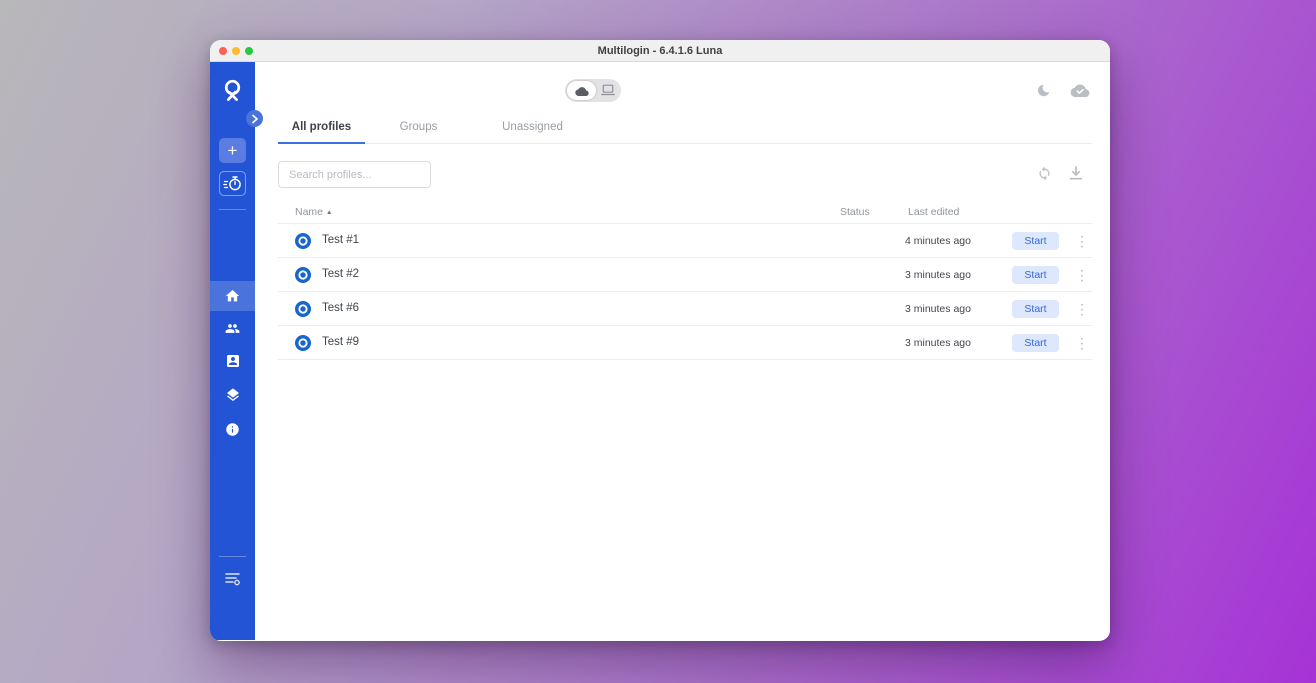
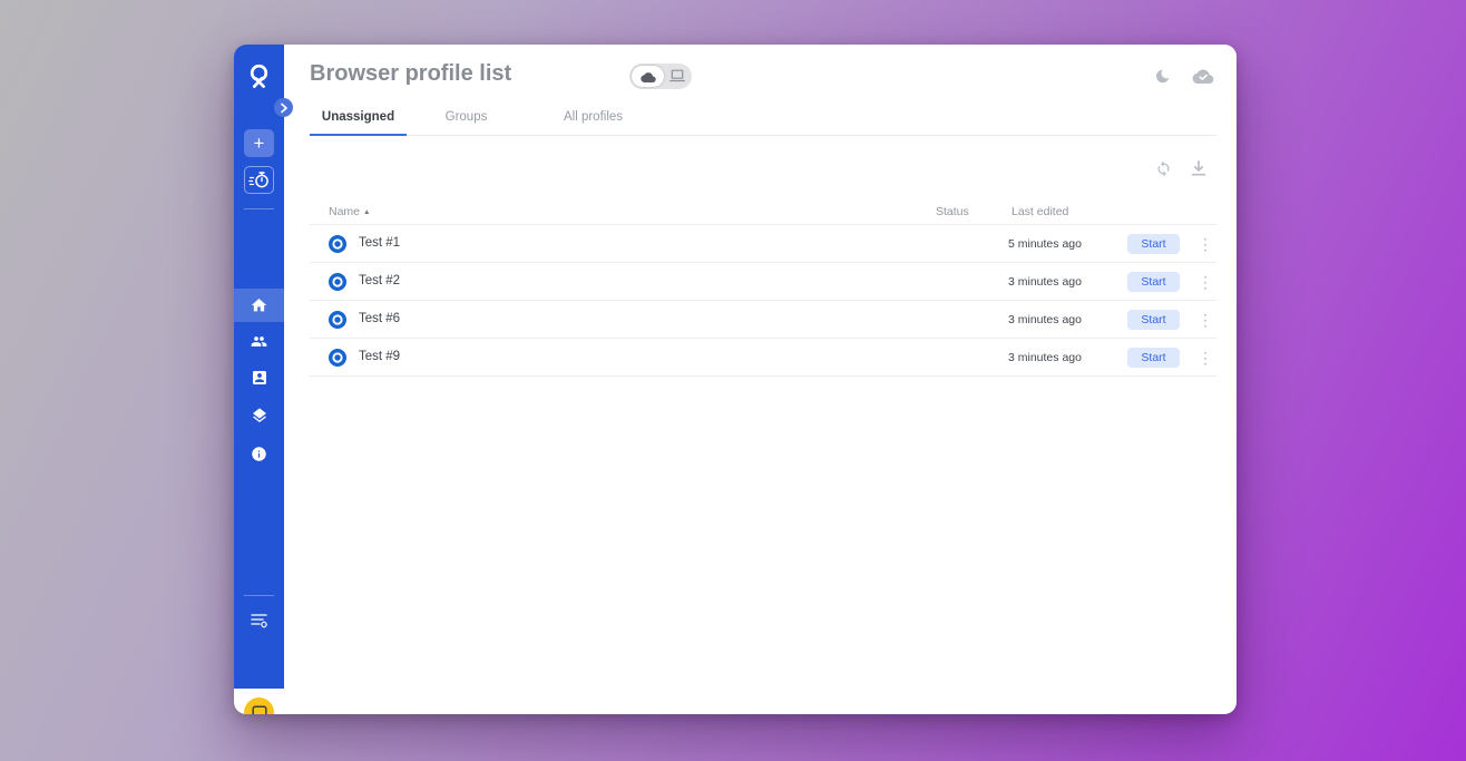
- Multilogin - 6.4.1.6 Luna
  +
+ Browser profile list
- All profiles
+ Unassigned
  Groups
- Unassigned
+ All profiles
- Search profiles...
  Name
  Status
  Last edited
  Test #1
- 4 minutes ago
+ 5 minutes ago
  Start
  ⋮
  Test #2
  3 minutes ago
  Start
  ⋮
  Test #6
  3 minutes ago
  Start
  ⋮
  Test #9
  3 minutes ago
  Start
  ⋮
